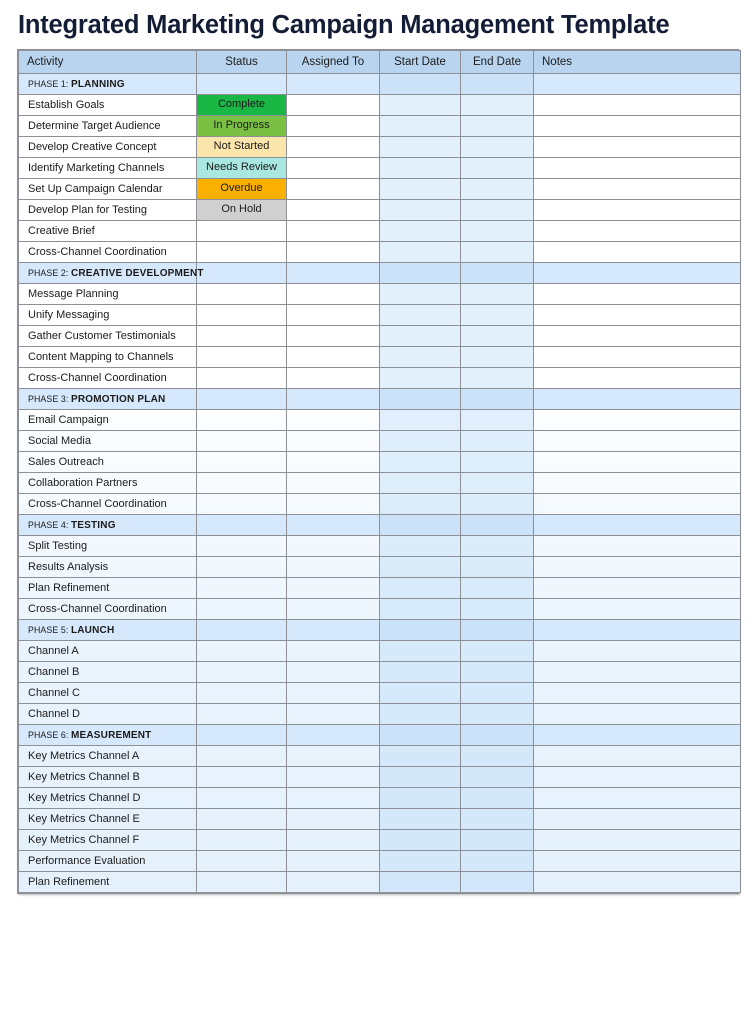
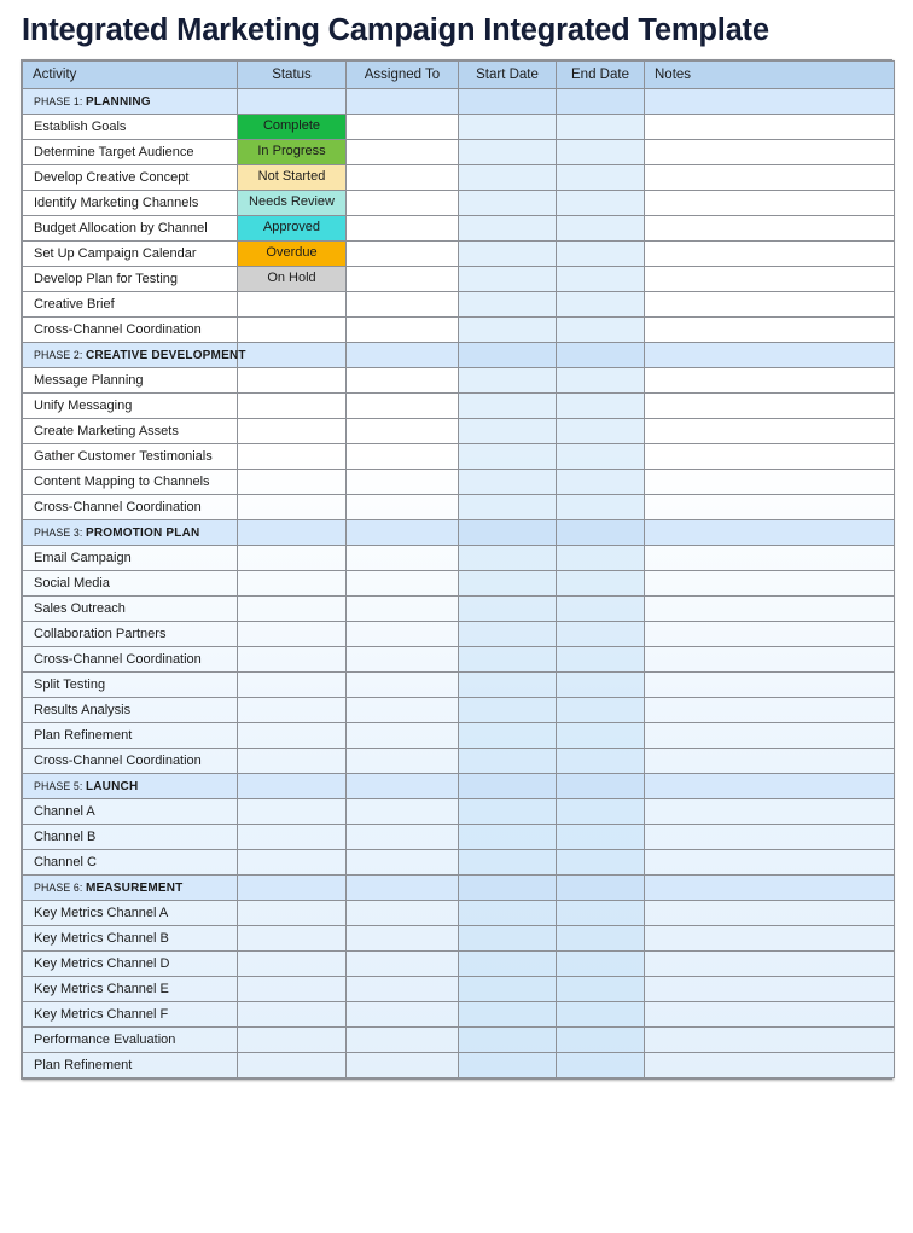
- Integrated Marketing Campaign Management Template
+ Integrated Marketing Campaign Integrated Template
  Activity	Status	Assigned To	Start Date	End Date	Notes
  PHASE 1: PLANNING
  Establish Goals	Complete
  Determine Target Audience	In Progress
  Develop Creative Concept	Not Started
  Identify Marketing Channels	Needs Review
+ Budget Allocation by Channel	Approved
  Set Up Campaign Calendar	Overdue
  Develop Plan for Testing	On Hold
  Creative Brief
  Cross-Channel Coordination
  PHASE 2: CREATIVE DEVELOPMENT
  Message Planning
  Unify Messaging
+ Create Marketing Assets
  Gather Customer Testimonials
  Content Mapping to Channels
  Cross-Channel Coordination
  PHASE 3: PROMOTION PLAN
  Email Campaign
  Social Media
  Sales Outreach
  Collaboration Partners
  Cross-Channel Coordination
- PHASE 4: TESTING
  Split Testing
  Results Analysis
  Plan Refinement
  Cross-Channel Coordination
  PHASE 5: LAUNCH
  Channel A
  Channel B
  Channel C
- Channel D
  PHASE 6: MEASUREMENT
  Key Metrics Channel A
  Key Metrics Channel B
  Key Metrics Channel D
  Key Metrics Channel E
  Key Metrics Channel F
  Performance Evaluation
  Plan Refinement
